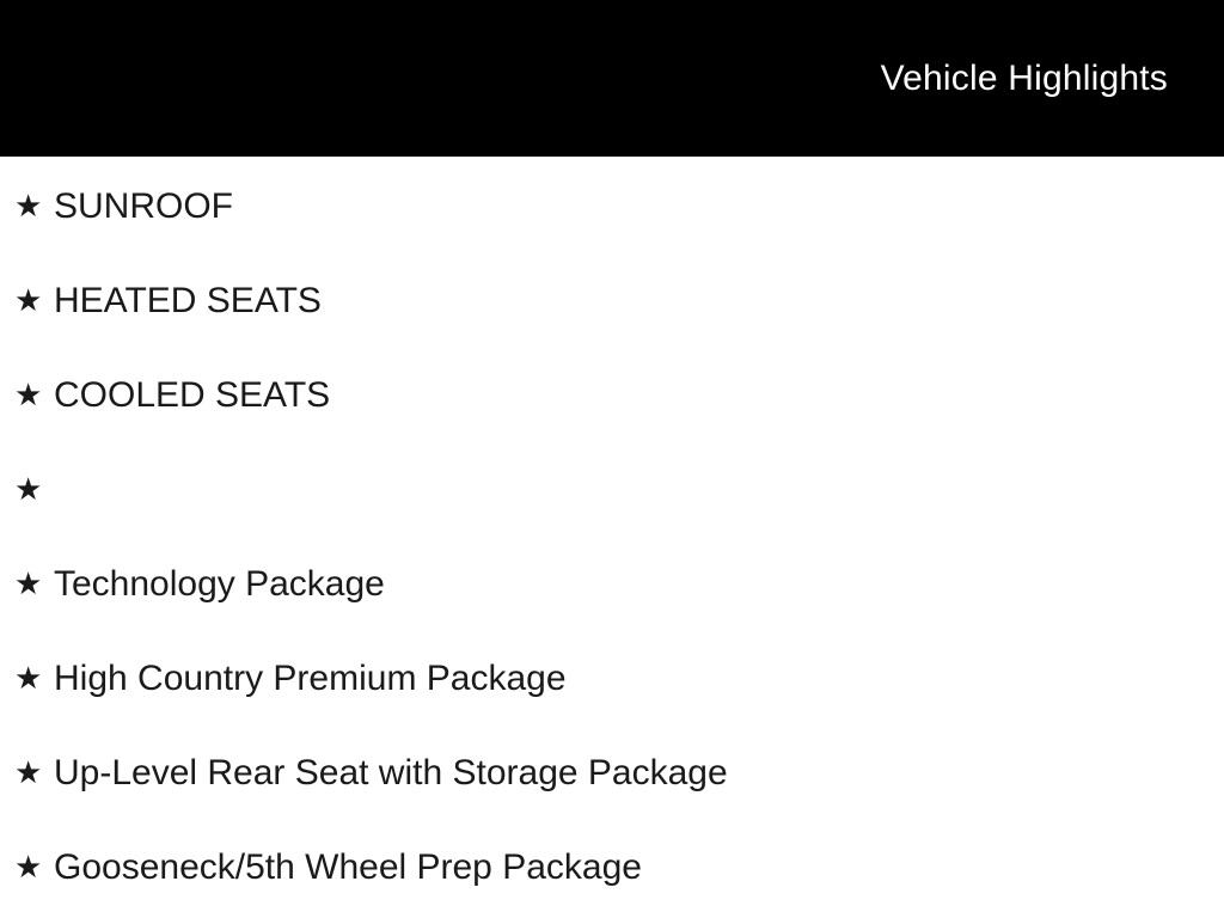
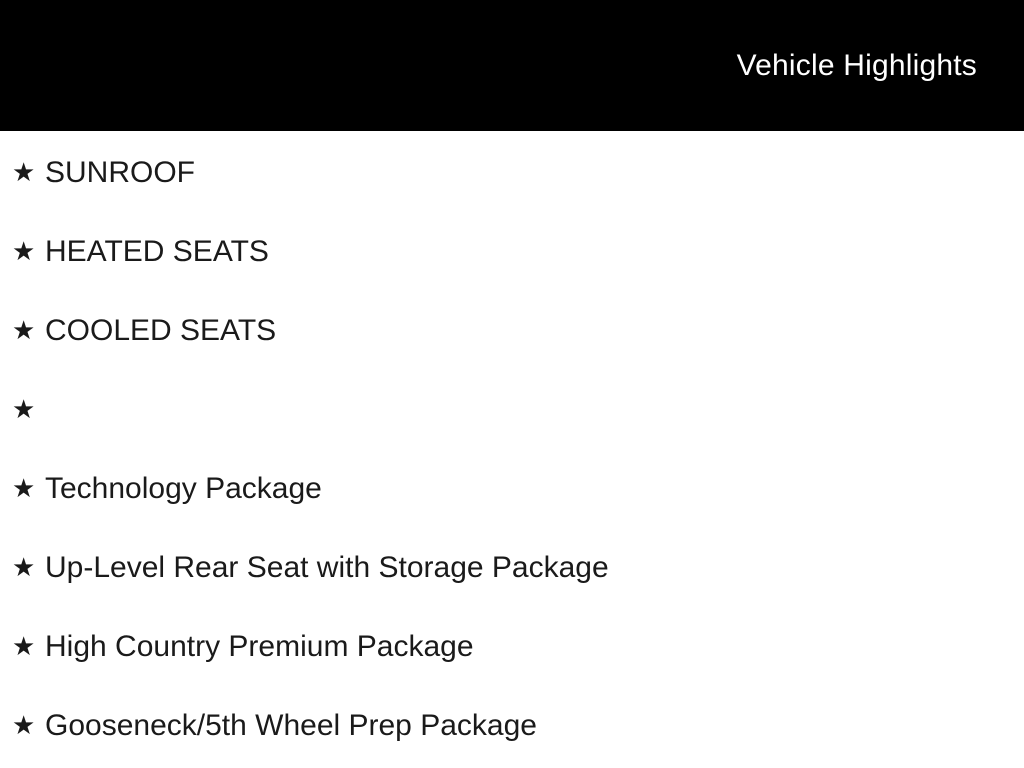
  Vehicle Highlights
  ★
  SUNROOF
  ★
  HEATED SEATS
  ★
  COOLED SEATS
  ★
  ★
  Technology Package
  ★
- High Country Premium Package
+ Up-Level Rear Seat with Storage Package
  ★
- Up-Level Rear Seat with Storage Package
+ High Country Premium Package
  ★
  Gooseneck/5th Wheel Prep Package
